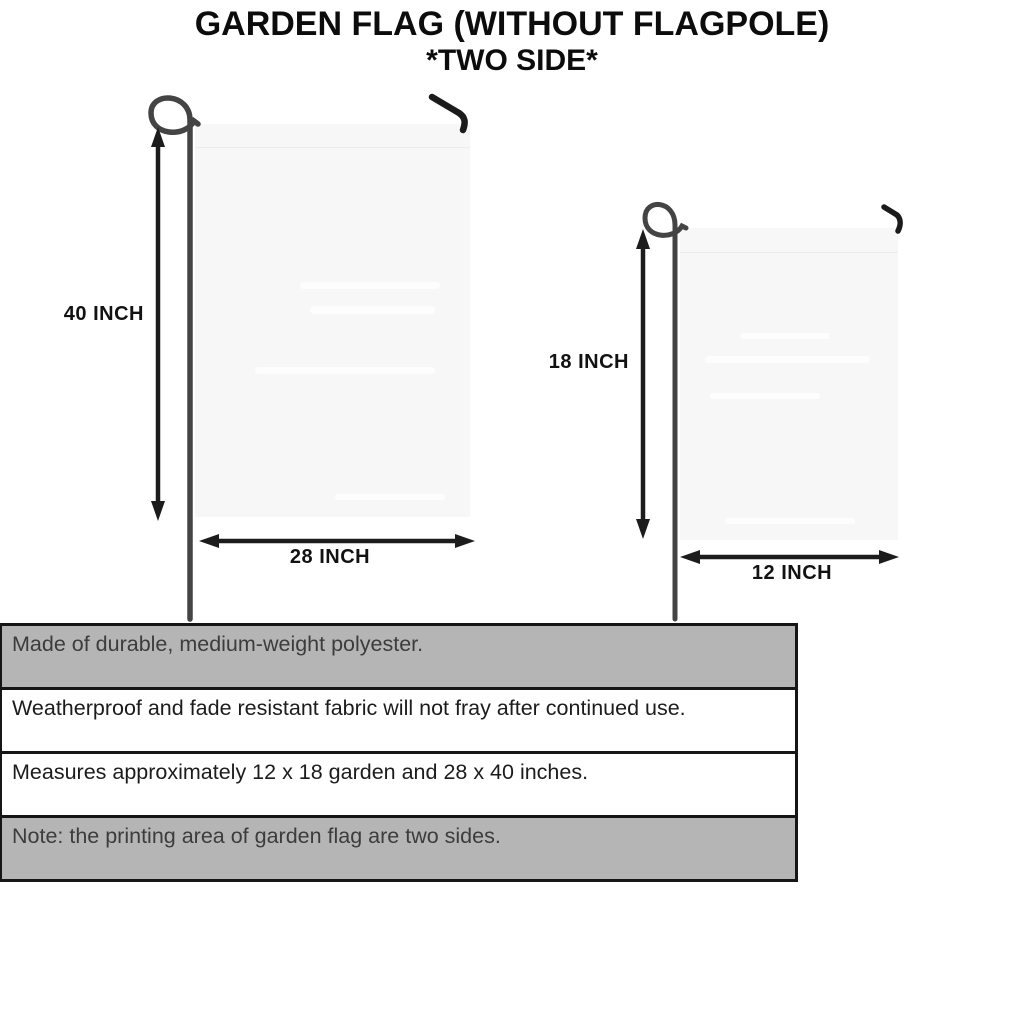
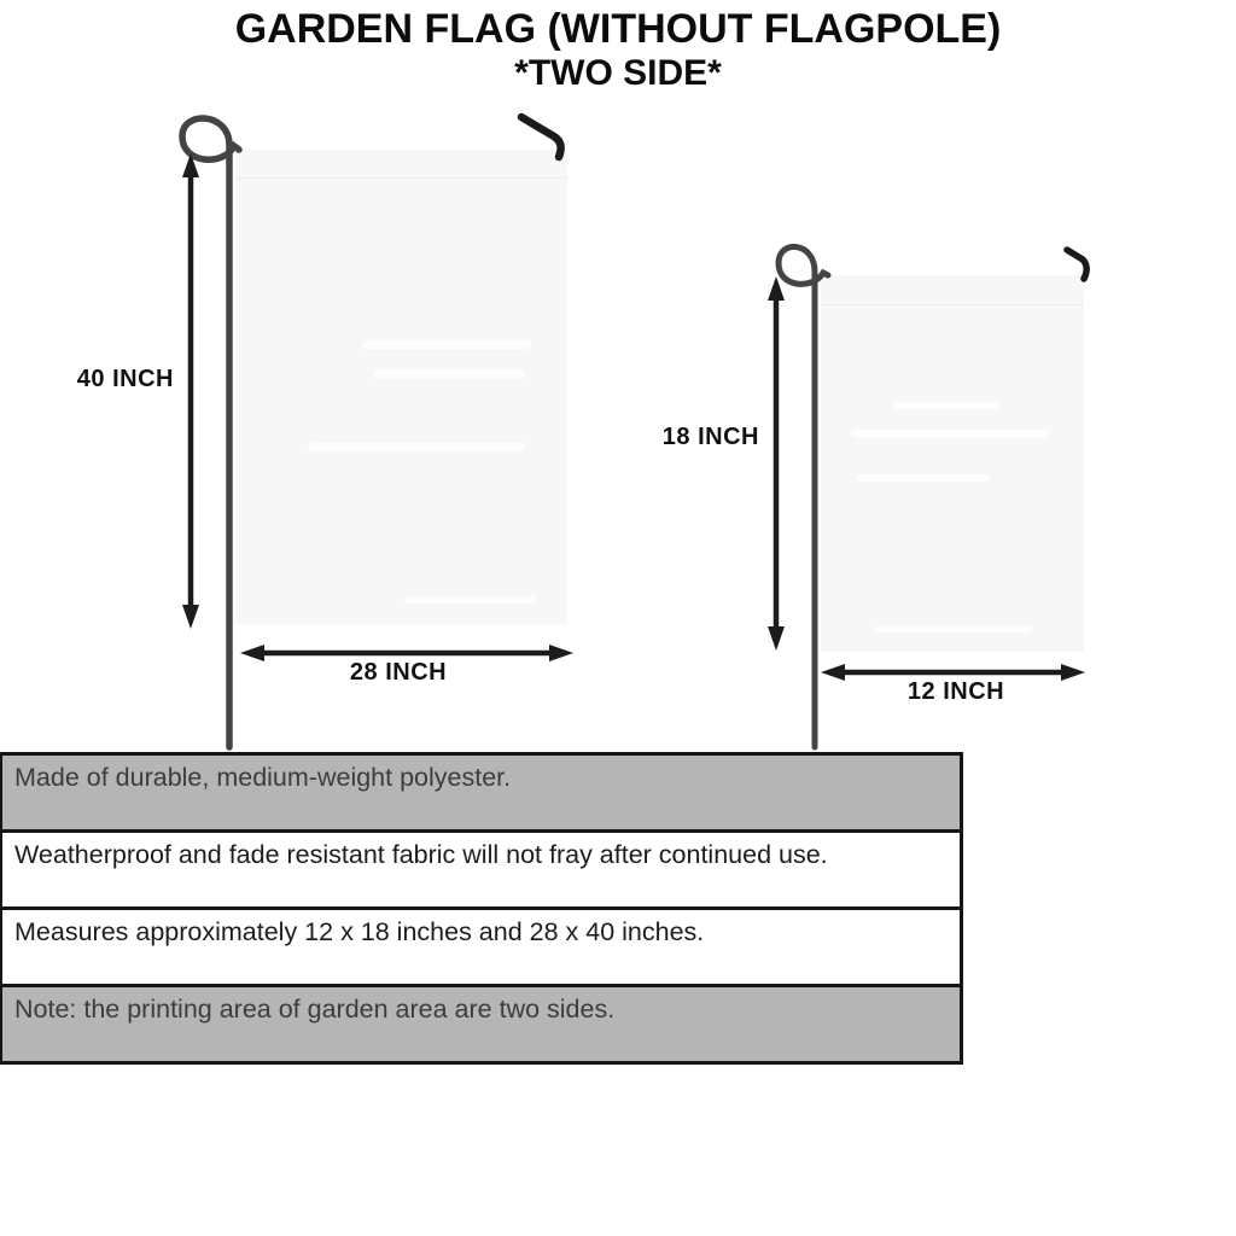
  GARDEN FLAG (WITHOUT FLAGPOLE)
  *TWO SIDE*
  40 INCH
  28 INCH
  18 INCH
  12 INCH
  Made of durable, medium-weight polyester.
  Weatherproof and fade resistant fabric will not fray after continued use.
- Measures approximately 12 x 18 garden and 28 x 40 inches.
+ Measures approximately 12 x 18 inches and 28 x 40 inches.
- Note: the printing area of garden flag are two sides.
+ Note: the printing area of garden area are two sides.
